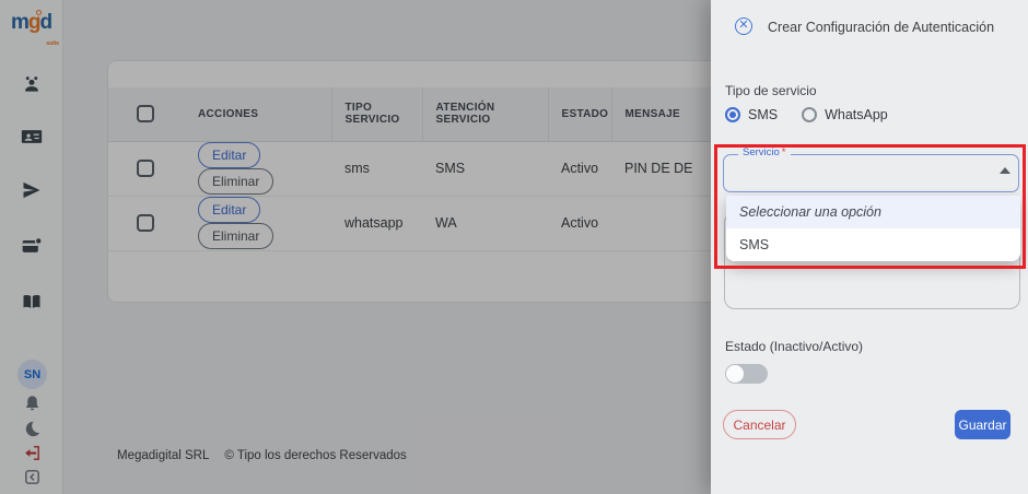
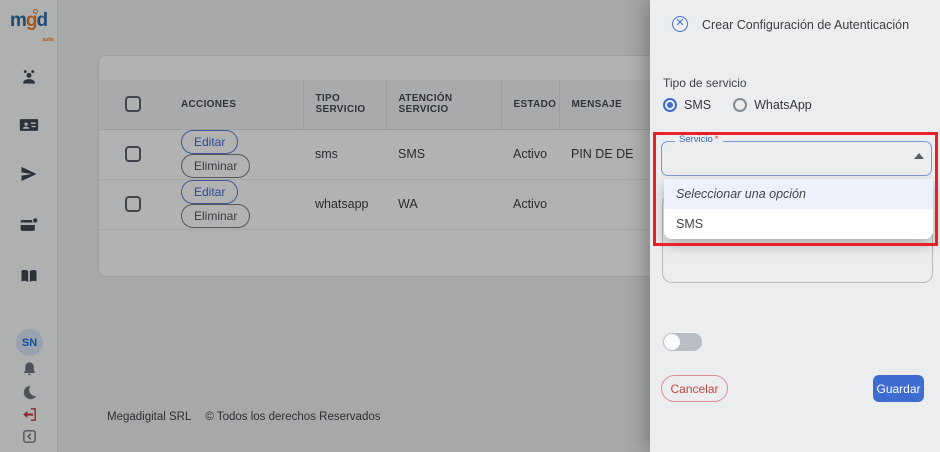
  mgd
  SN
  	ACCIONES	TIPO SERVICIO	ATENCIÓN SERVICIO	ESTADO	MENSAJE
  	Editar Eliminar	sms	SMS	Activo	PIN DE DE
  	Editar Eliminar	whatsapp	WA	Activo
  Megadigital SRL
- © Tipo los derechos Reservados
+ © Todos los derechos Reservados
  ✕
  Crear Configuración de Autenticación
  Tipo de servicio
  SMS
  WhatsApp
  Servicio *
  Seleccionar una opción
  SMS
- Estado (Inactivo/Activo)
  Cancelar
  Guardar
